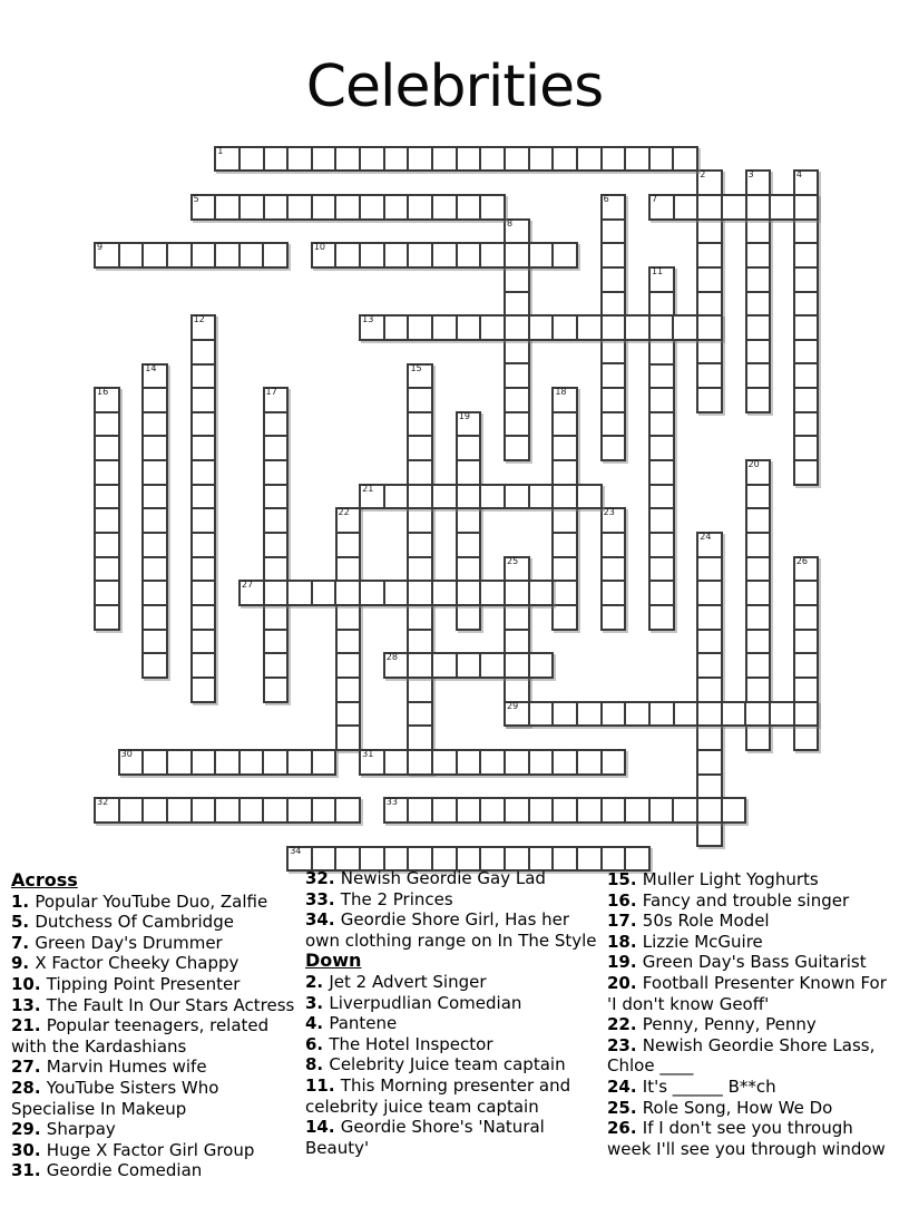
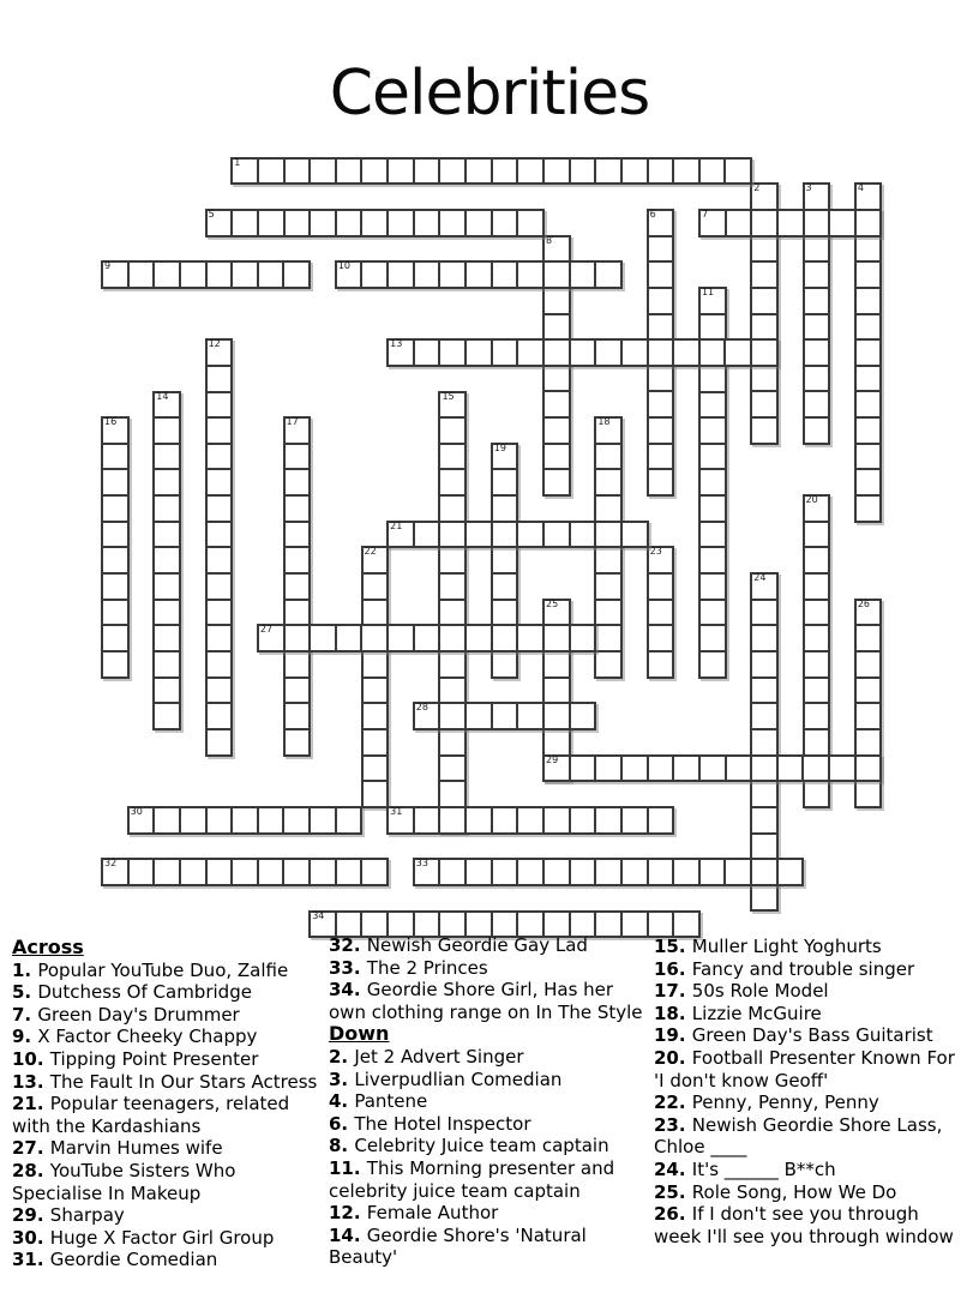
  Celebrities
  2
  3
  4
  6
  8
  11
  12
  14
  15
  16
  17
  18
  19
  20
  22
  23
  24
  25
  26
  1
  5
  7
  9
  10
  13
  21
  27
  28
  29
  30
  31
  32
  33
  34
  Across
  1. Popular YouTube Duo, Zalfie
  5. Dutchess Of Cambridge
  7. Green Day's Drummer
  9. X Factor Cheeky Chappy
  10. Tipping Point Presenter
  13. The Fault In Our Stars Actress
  21. Popular teenagers, related
  with the Kardashians
  27. Marvin Humes wife
  28. YouTube Sisters Who
  Specialise In Makeup
  29. Sharpay
  30. Huge X Factor Girl Group
  31. Geordie Comedian
  32. Newish Geordie Gay Lad
  33. The 2 Princes
  34. Geordie Shore Girl, Has her
  own clothing range on In The Style
  Down
  2. Jet 2 Advert Singer
  3. Liverpudlian Comedian
  4. Pantene
  6. The Hotel Inspector
  8. Celebrity Juice team captain
  11. This Morning presenter and
  celebrity juice team captain
+ 12. Female Author
  14. Geordie Shore's 'Natural
  Beauty'
  15. Muller Light Yoghurts
  16. Fancy and trouble singer
  17. 50s Role Model
  18. Lizzie McGuire
  19. Green Day's Bass Guitarist
  20. Football Presenter Known For
  'I don't know Geoff'
  22. Penny, Penny, Penny
  23. Newish Geordie Shore Lass,
  Chloe ____
  24. It's ______ B**ch
  25. Role Song, How We Do
  26. If I don't see you through
  week I'll see you through window
